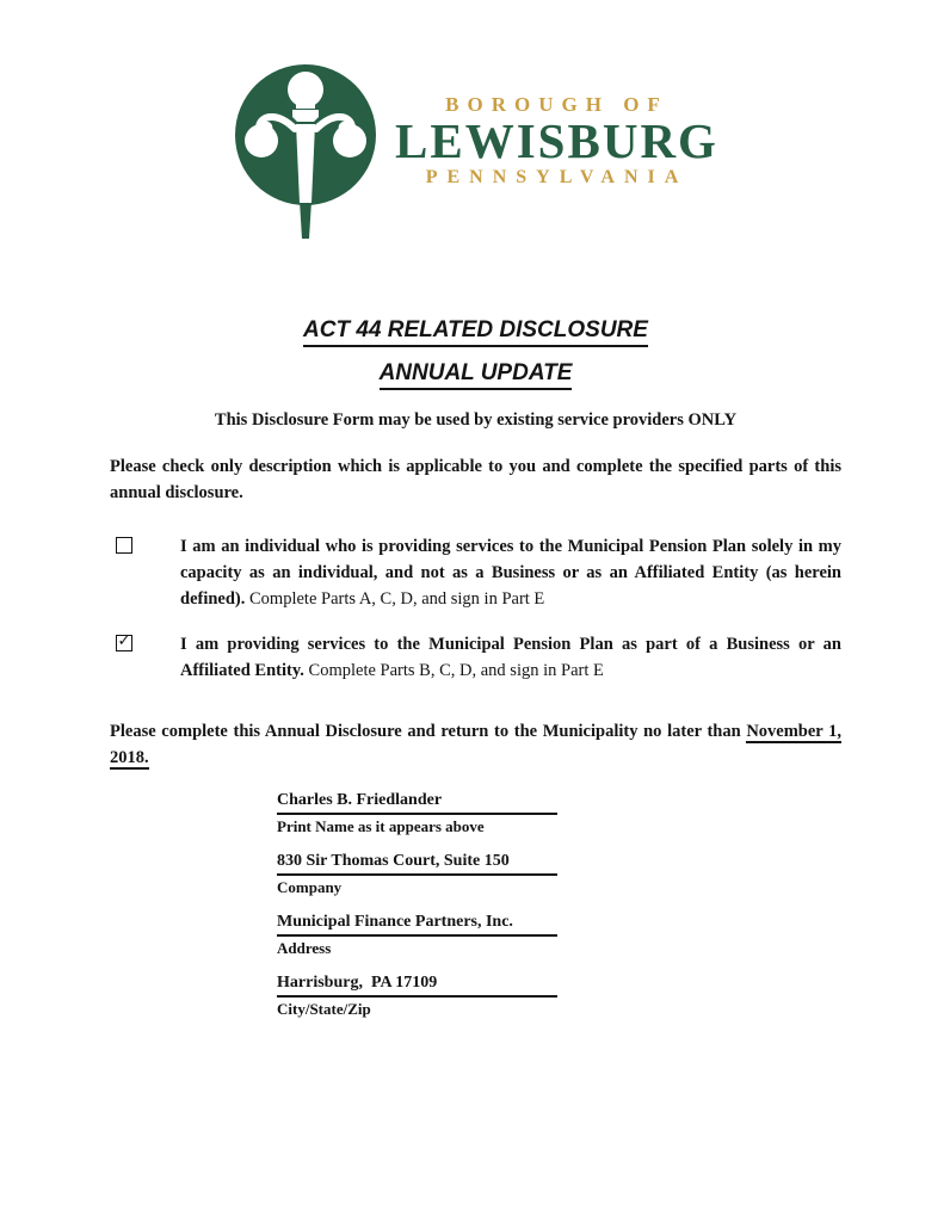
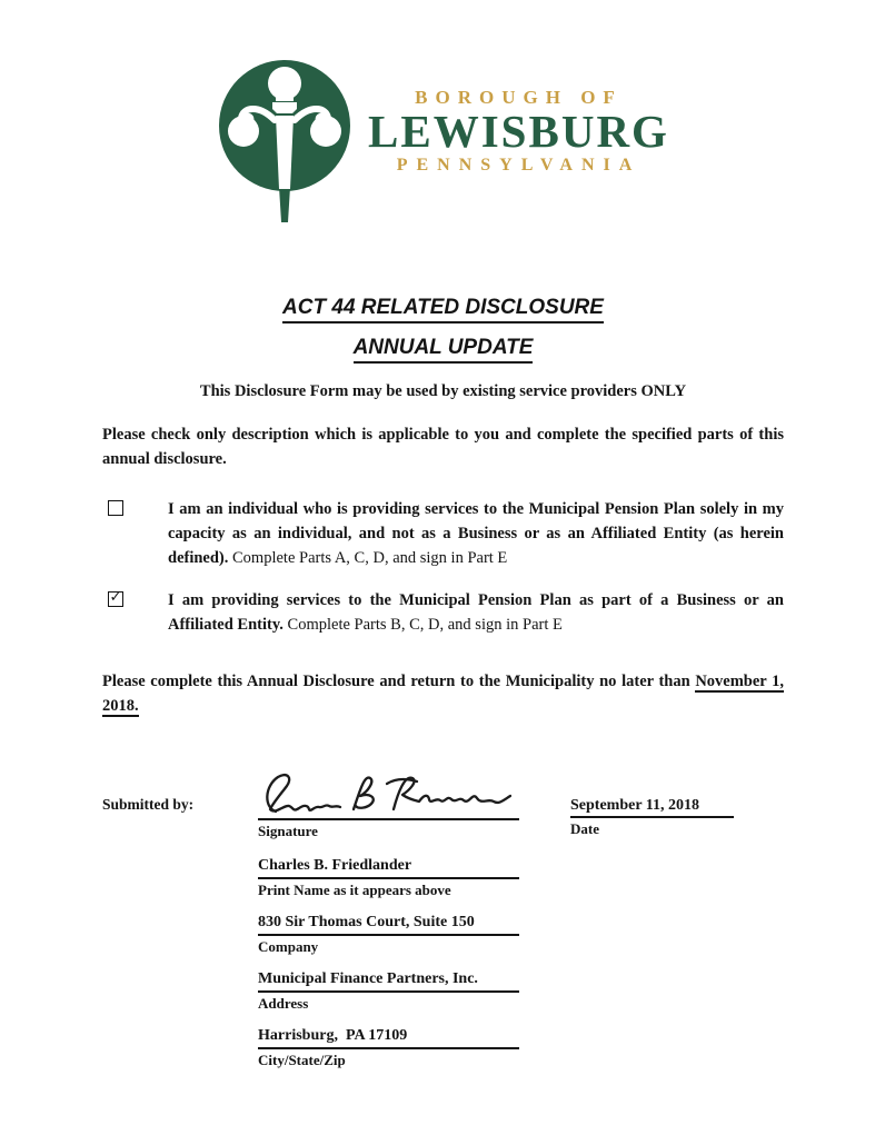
  BOROUGH OF
  LEWISBURG
  PENNSYLVANIA
  ACT 44 RELATED DISCLOSURE
  ANNUAL UPDATE
  This Disclosure Form may be used by existing service providers ONLY
  Please check only description which is applicable to you and complete the specified parts of this annual disclosure.
  I am an individual who is providing services to the Municipal Pension Plan solely in my capacity as an individual, and not as a Business or as an Affiliated Entity (as herein defined). Complete Parts A, C, D, and sign in Part E
  ✓
  I am providing services to the Municipal Pension Plan as part of a Business or an Affiliated Entity. Complete Parts B, C, D, and sign in Part E
  Please complete this Annual Disclosure and return to the Municipality no later than November 1, 2018.
+ Submitted by:
+ Signature
+ September 11, 2018
+ Date
  Charles B. Friedlander
  Print Name as it appears above
  830 Sir Thomas Court, Suite 150
  Company
  Municipal Finance Partners, Inc.
  Address
  Harrisburg, PA 17109
  City/State/Zip
